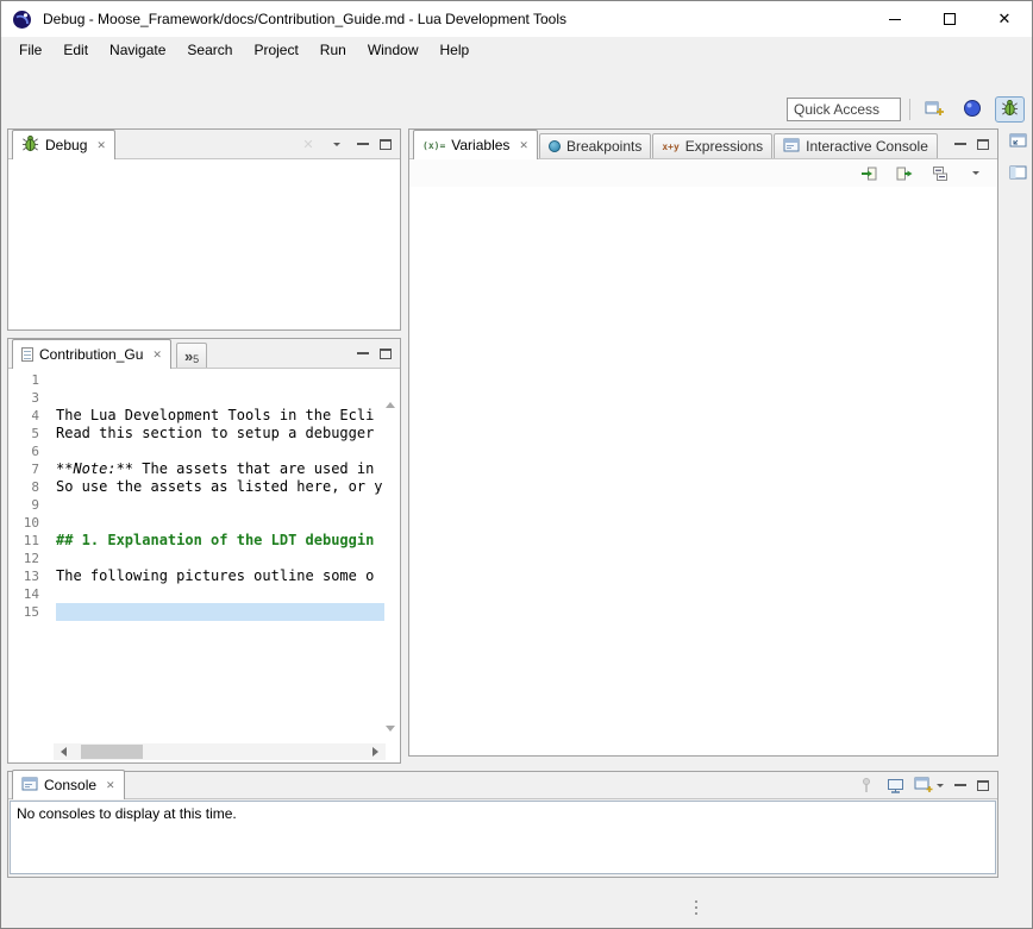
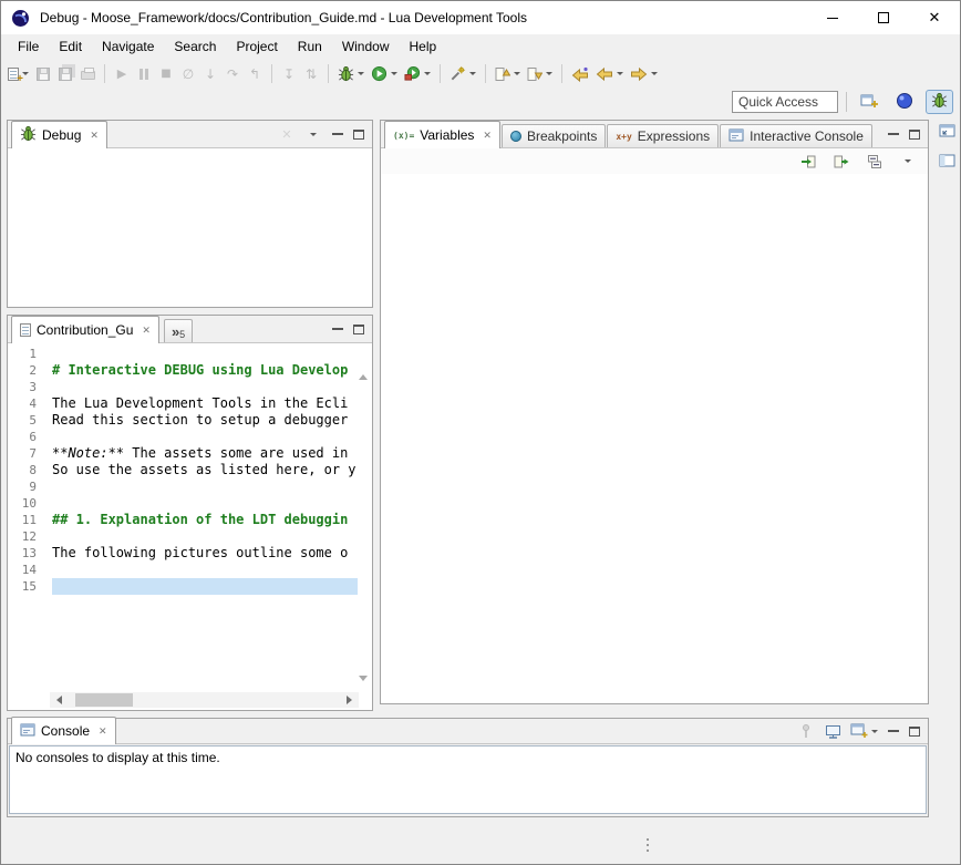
  Debug - Moose_Framework/docs/Contribution_Guide.md - Lua Development Tools
  File
  Edit
  Navigate
  Search
  Project
  Run
  Window
  Help
+ ▶
+ ■
+ ∅
+ ↓
+ ↷
+ ↰
+ ↧
+ ⇅
  Quick Access
  Debug
  ✕
  Contribution_Gu
  »
  5
  1
+ 2
+ # Interactive DEBUG using Lua Develop
  3
  4
  The Lua Development Tools in the Ecli
  5
  Read this section to setup a debugger
  6
  7
- **Note:** The assets that are used in
+ **Note:** The assets some are used in
  8
  So use the assets as listed here, or y
  9
  10
  11
  ## 1. Explanation of the LDT debuggin
  12
  13
  The following pictures outline some o
  14
  15
  (x)=
  Variables
  Breakpoints
  x+y
  Expressions
  Interactive Console
  Console
  No consoles to display at this time.
